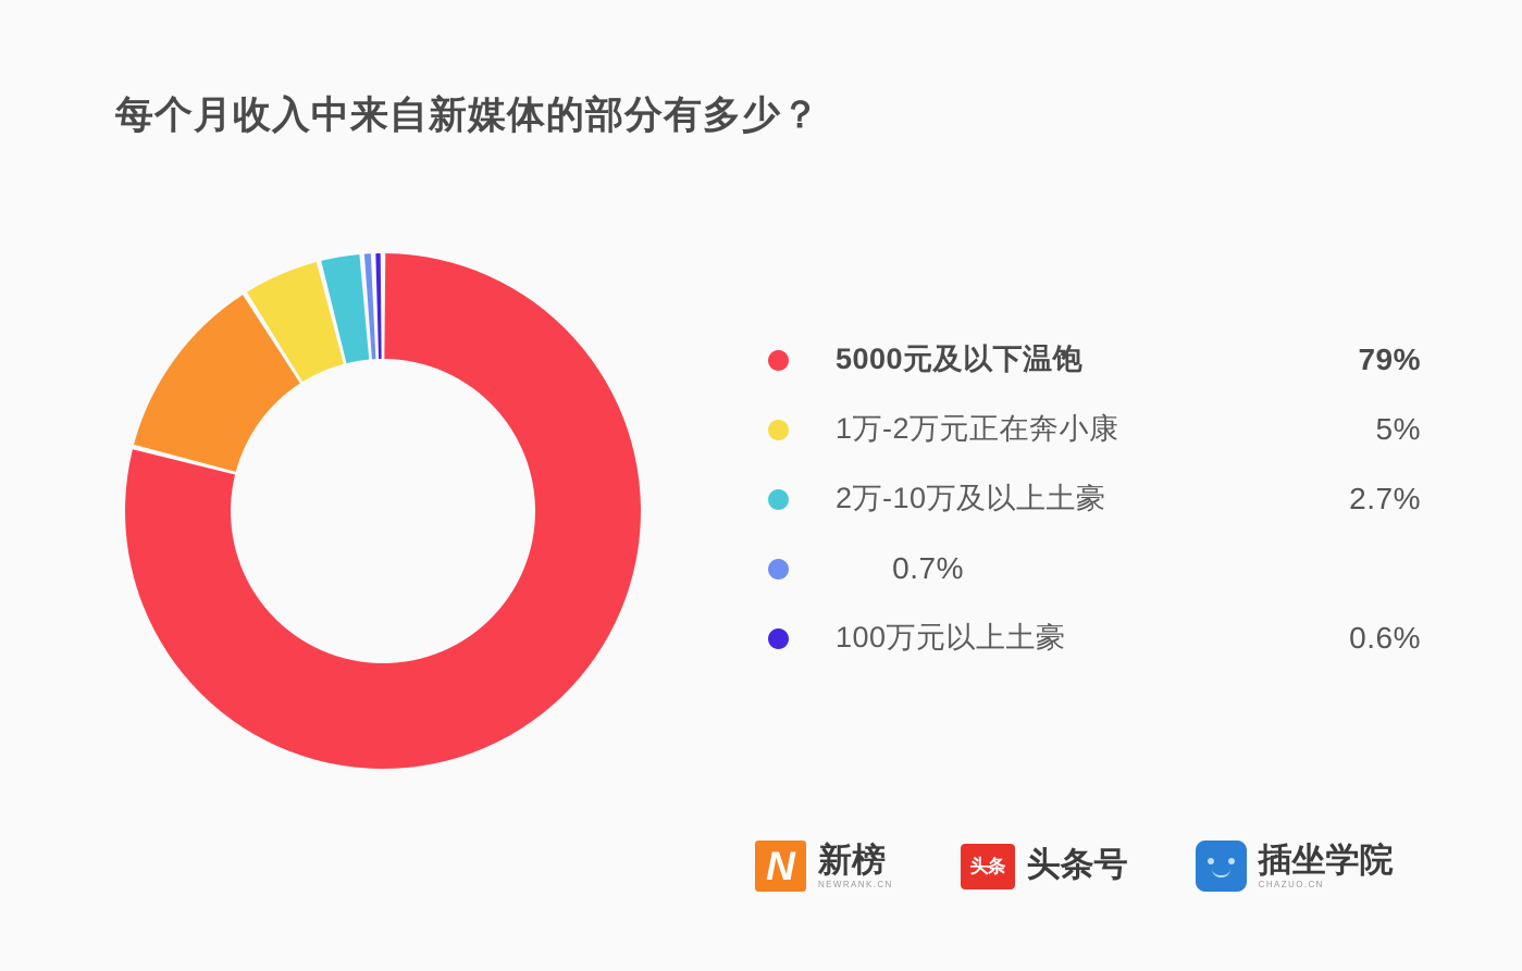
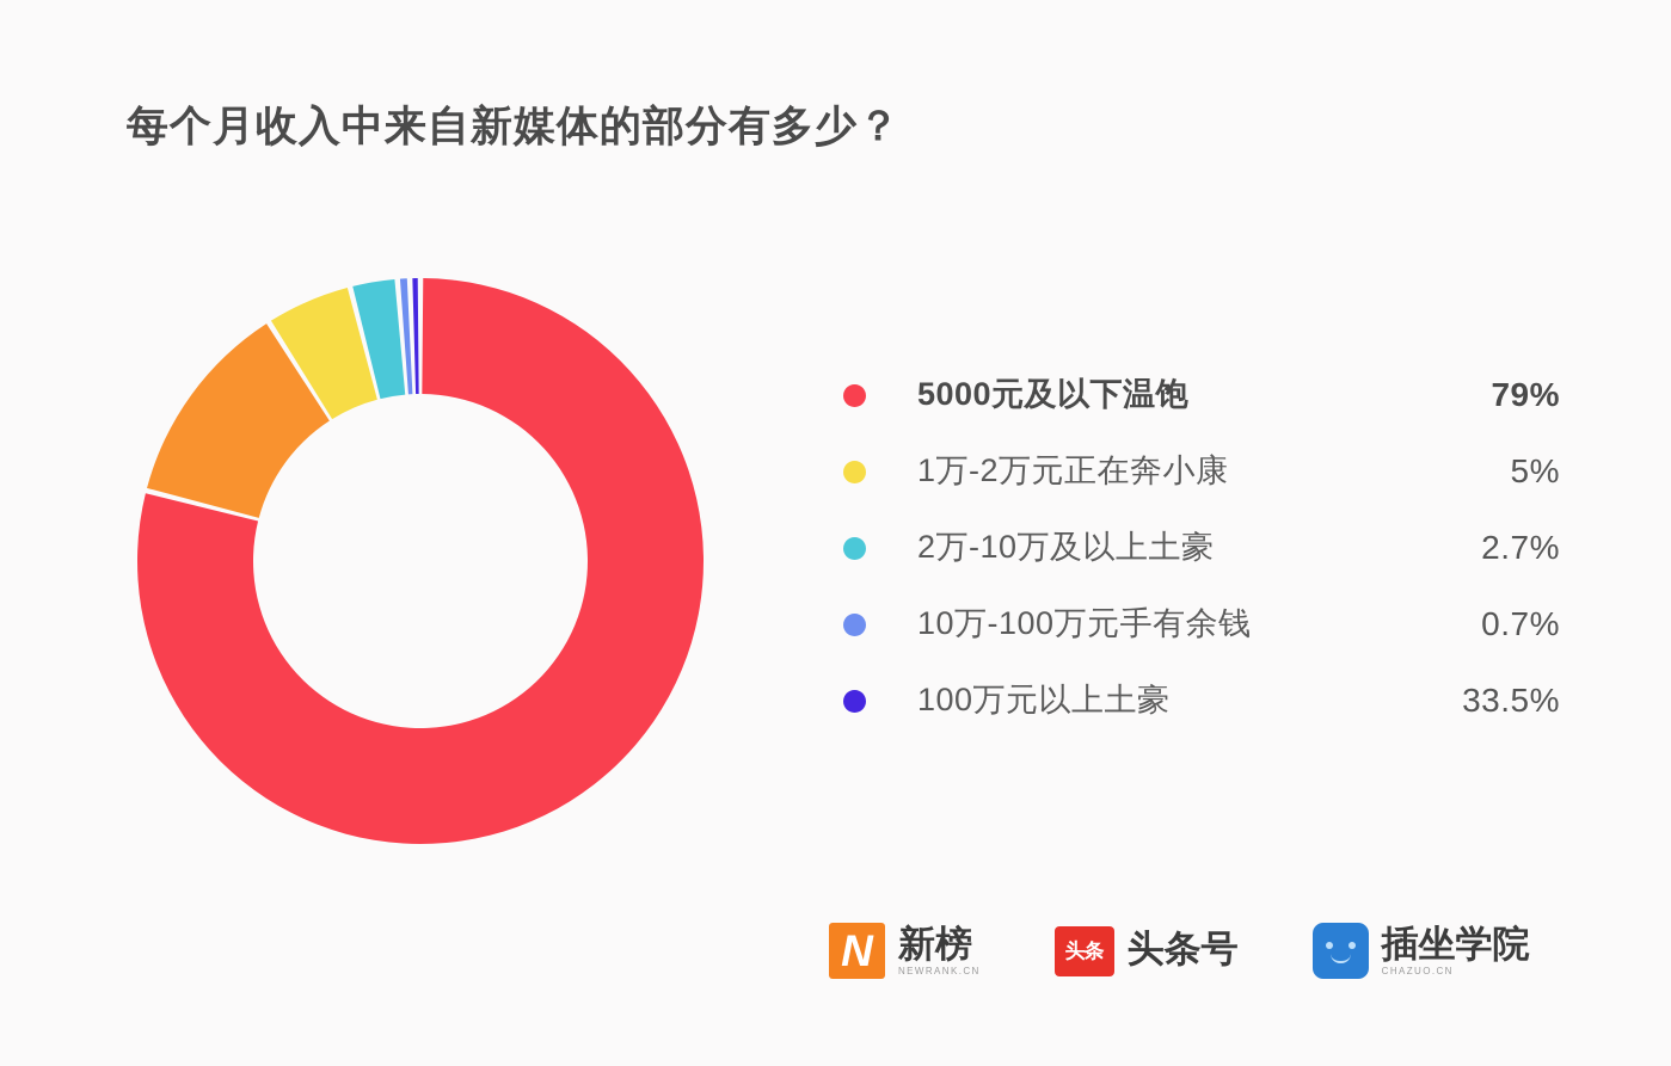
  每个月收入中来自新媒体的部分有多少？
  5000元及以下温饱
  79%
  1万-2万元正在奔小康
  5%
  2万-10万及以上土豪
  2.7%
+ 10万-100万元手有余钱
  0.7%
  100万元以上土豪
- 0.6%
+ 33.5%
  N
  新榜
  NEWRANK.CN
  头条
  头条号
  插坐学院
  CHAZUO.CN
